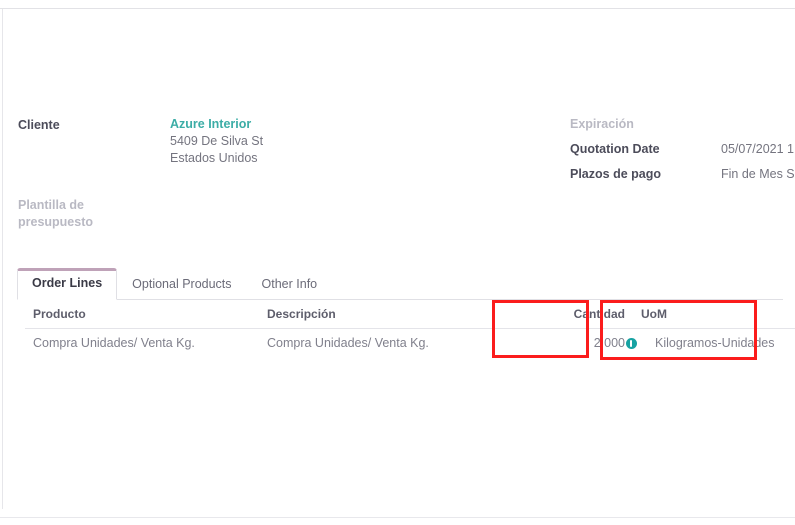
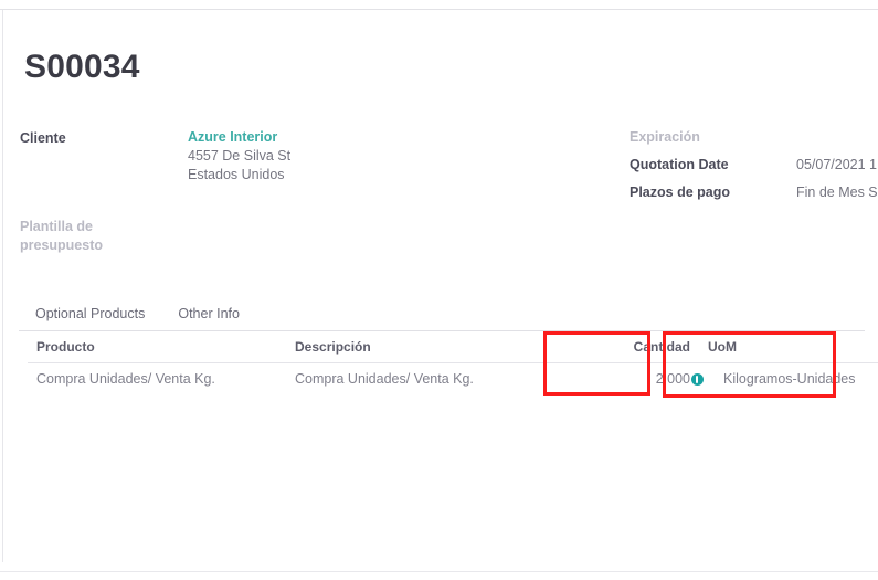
+ S00034
  Cliente
  Azure Interior
- 5409 De Silva St
+ 4557 De Silva St
  Estados Unidos
  Plantilla de
  presupuesto
  Expiración
  Quotation Date
  05/07/2021 1
  Plazos de pago
  Fin de Mes S
- Order Lines
  Optional Products
  Other Info
  Producto	Descripción	Cantidad	UoM
  Compra Unidades/ Venta Kg.	Compra Unidades/ Venta Kg.	2,000	Kilogramos-Unidades
